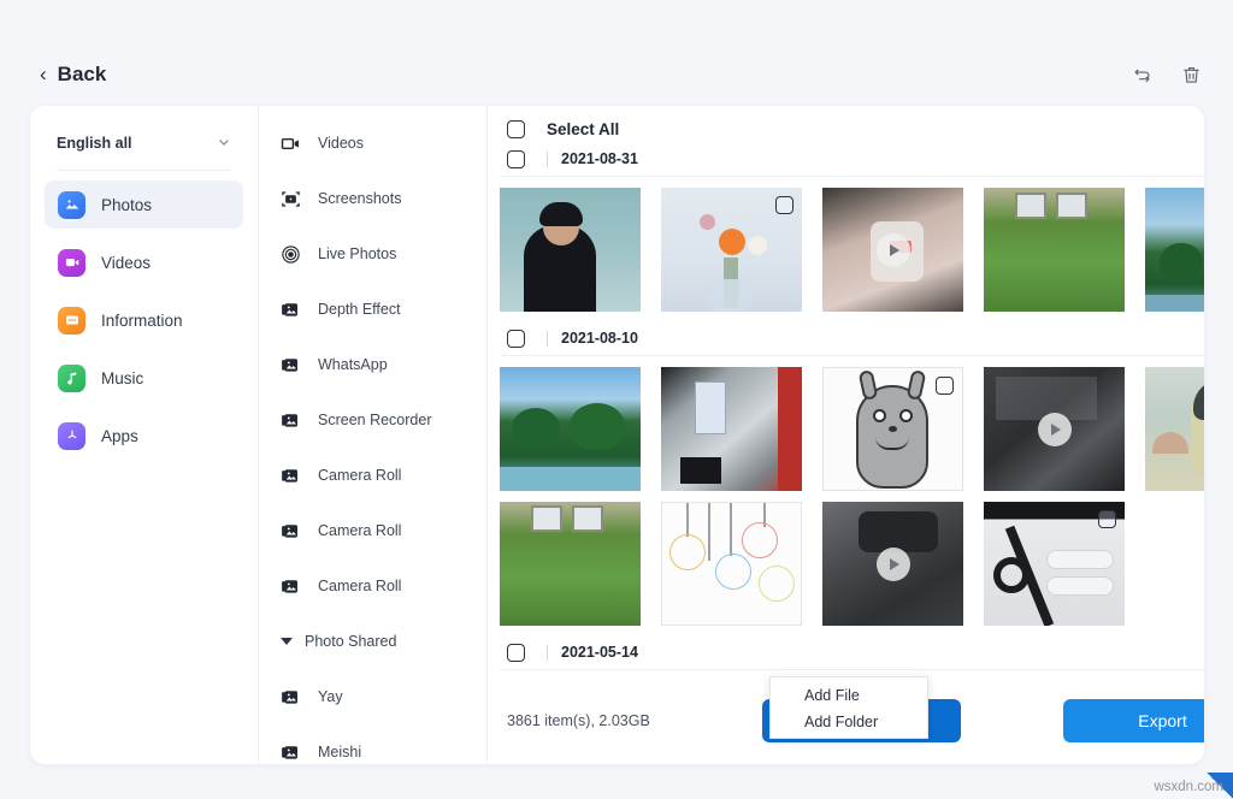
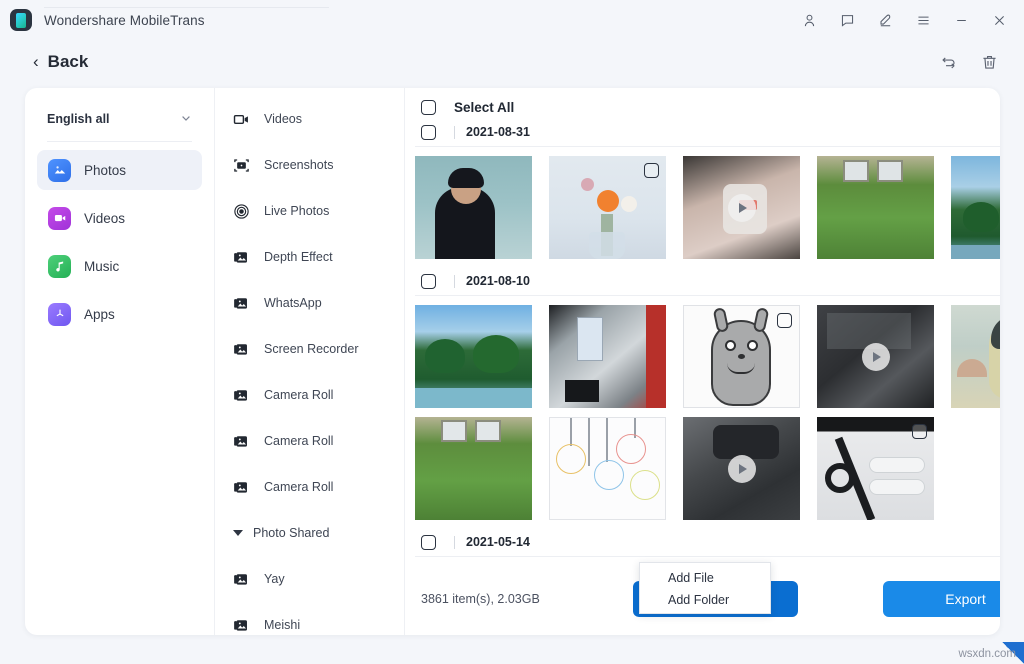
+ Wondershare MobileTrans
  ‹
  Back
  English all
  Photos
  Videos
- Information
  Music
  Apps
  Videos
  Screenshots
  Live Photos
  Depth Effect
  WhatsApp
  Screen Recorder
  Camera Roll
  Camera Roll
  Camera Roll
  Photo Shared
  Yay
  Meishi
  Select All
  2021-08-31
  2021-08-10
  2021-05-14
  3861 item(s), 2.03GB
  Export
  Add File
  Add Folder
  wsxdn.com
